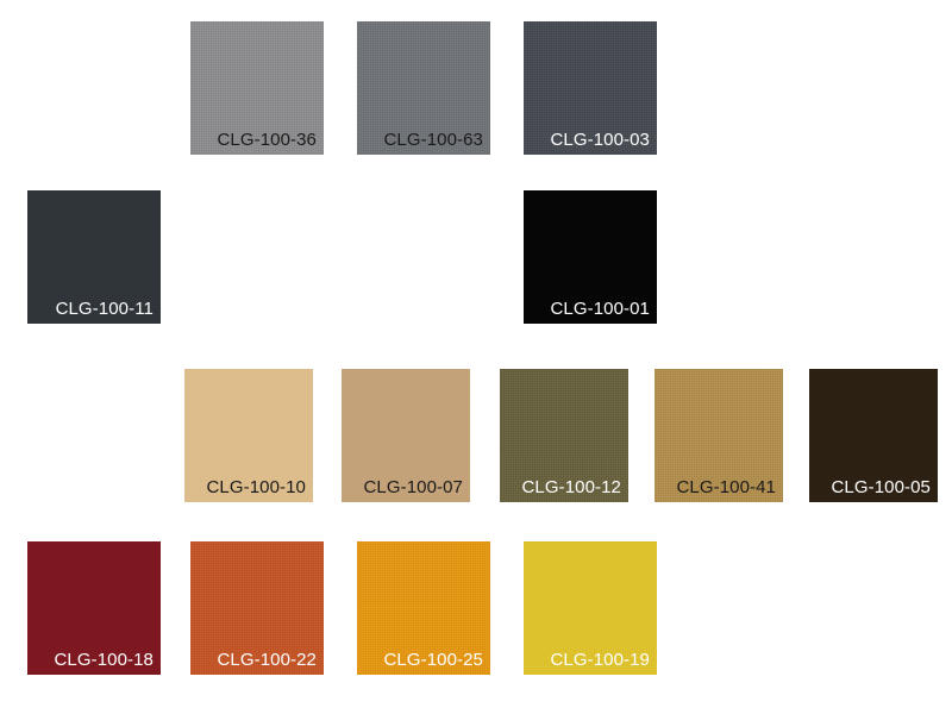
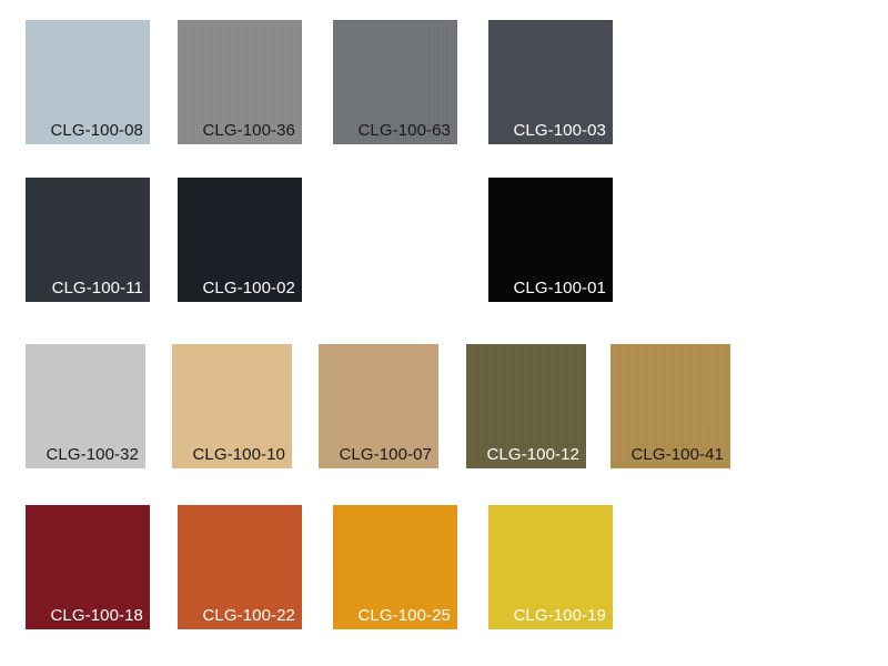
+ CLG-100-08
  CLG-100-36
  CLG-100-63
  CLG-100-03
  CLG-100-11
+ CLG-100-02
  CLG-100-01
+ CLG-100-32
  CLG-100-10
  CLG-100-07
  CLG-100-12
  CLG-100-41
- CLG-100-05
  CLG-100-18
  CLG-100-22
  CLG-100-25
  CLG-100-19
